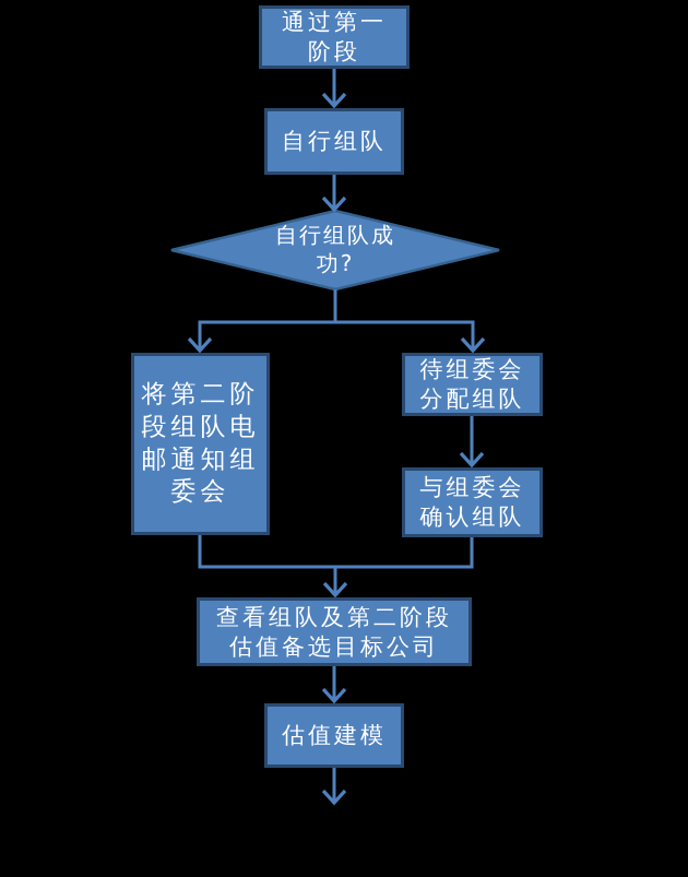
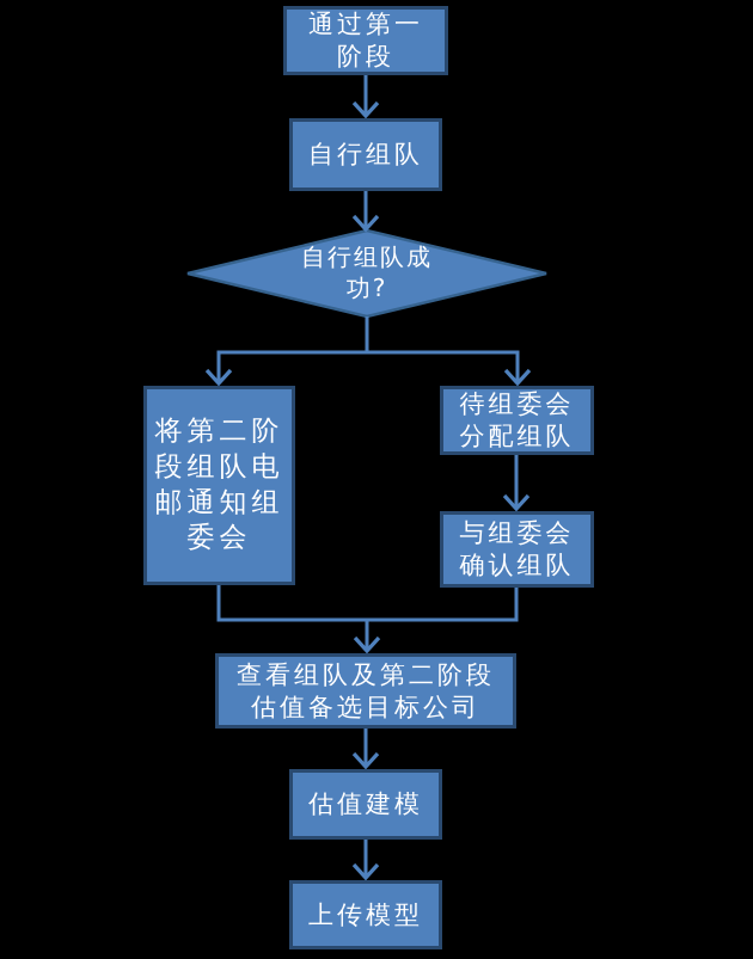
  通过第一
  阶段
  自行组队
  自行组队成
  功?
  将第二阶
  段组队电
  邮通知组
  委会
  待组委会
  分配组队
  与组委会
  确认组队
  查看组队及第二阶段
  估值备选目标公司
  估值建模
+ 上传模型
